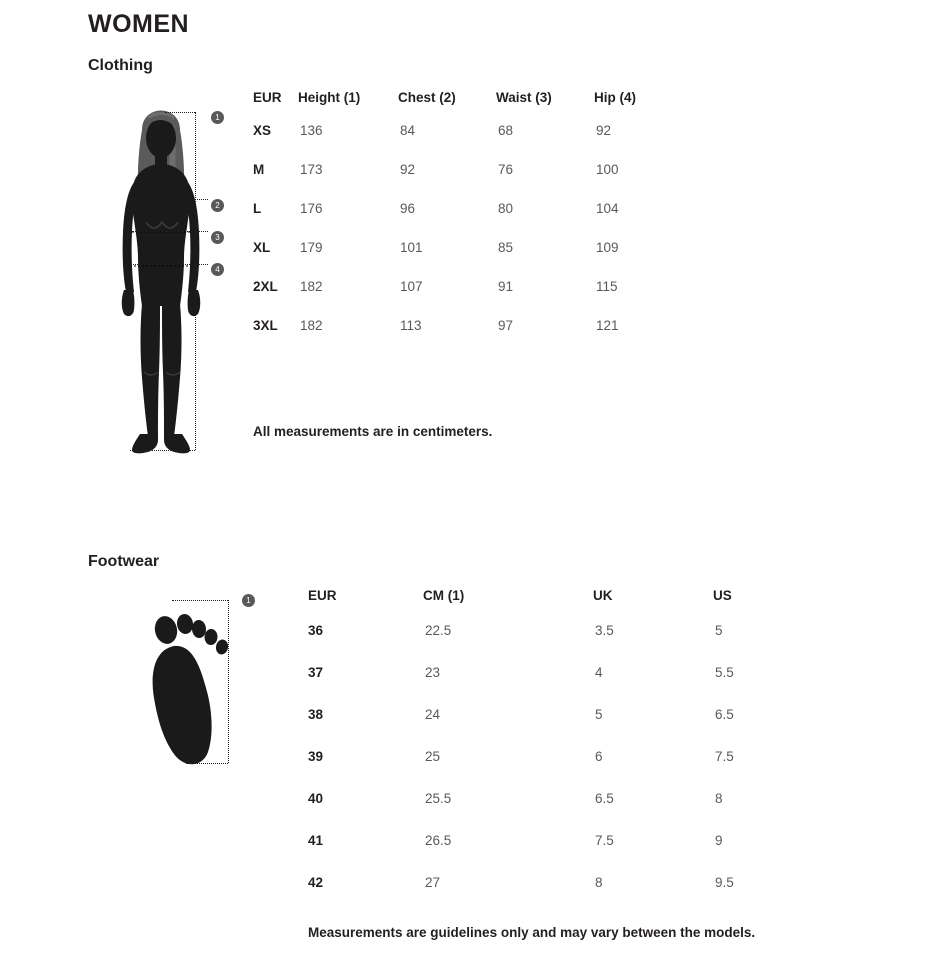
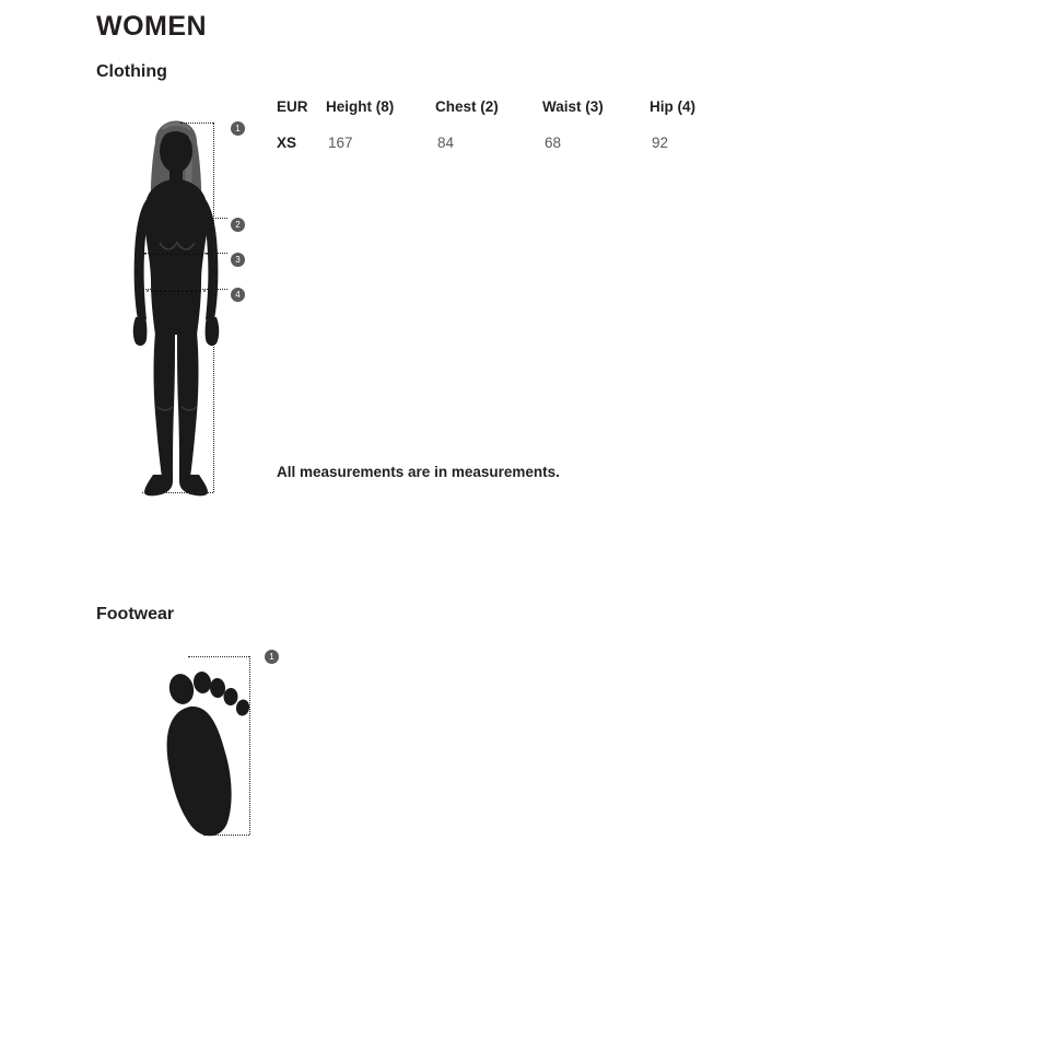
  WOMEN
  Clothing
  1
  2
  3
  4
- EUR	Height (1)	Chest (2)	Waist (3)	Hip (4)
+ EUR	Height (8)	Chest (2)	Waist (3)	Hip (4)
- XS	136	84	68	92
+ XS	167	84	68	92
- M	173	92	76	100
- L	176	96	80	104
- XL	179	101	85	109
- 2XL	182	107	91	115
- 3XL	182	113	97	121
- All measurements are in centimeters.
+ All measurements are in measurements.
  Footwear
  1
- EUR	CM (1)	UK	US
- 36	22.5	3.5	5
- 37	23	4	5.5
- 38	24	5	6.5
- 39	25	6	7.5
- 40	25.5	6.5	8
- 41	26.5	7.5	9
- 42	27	8	9.5
- Measurements are guidelines only and may vary between the models.
